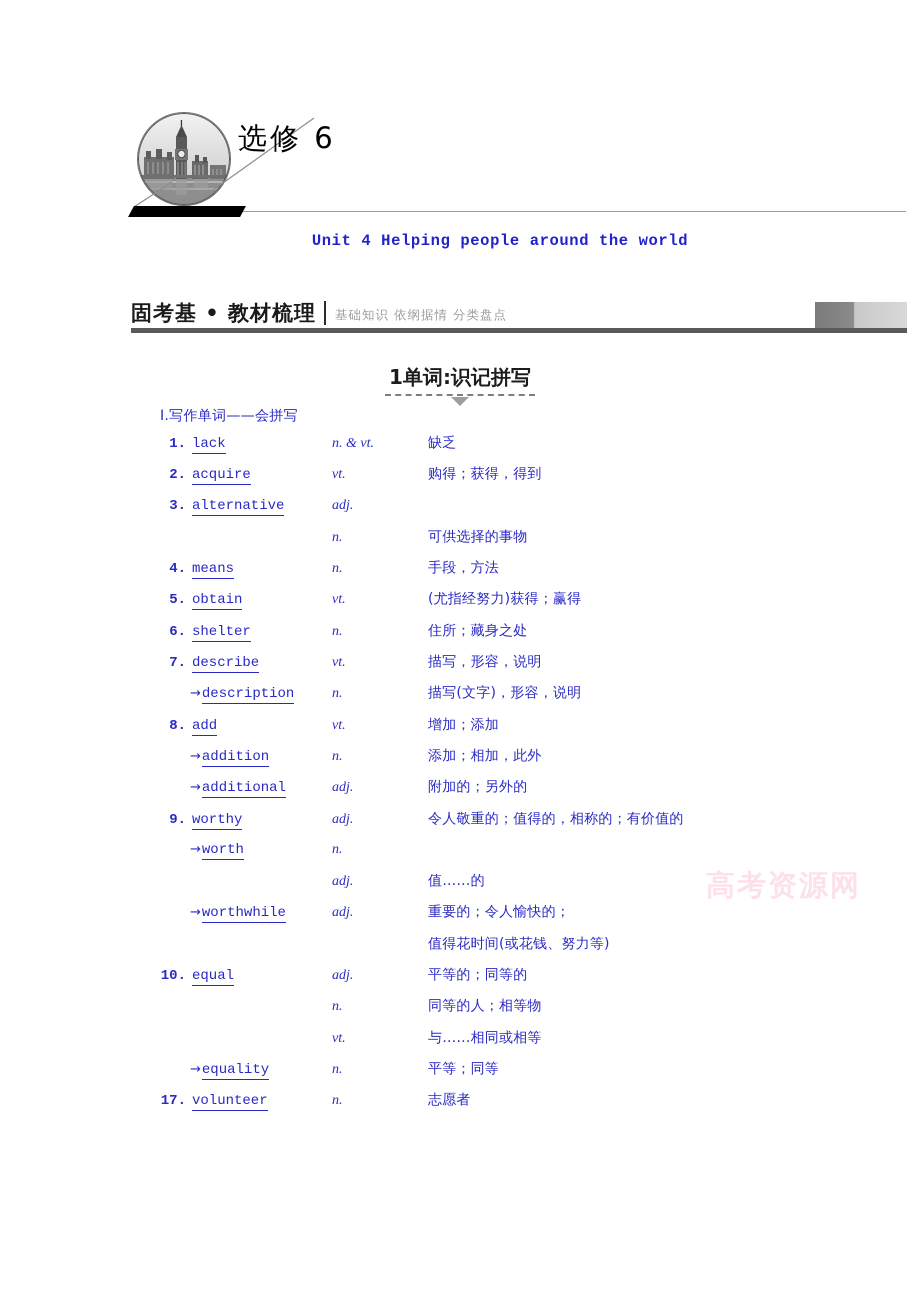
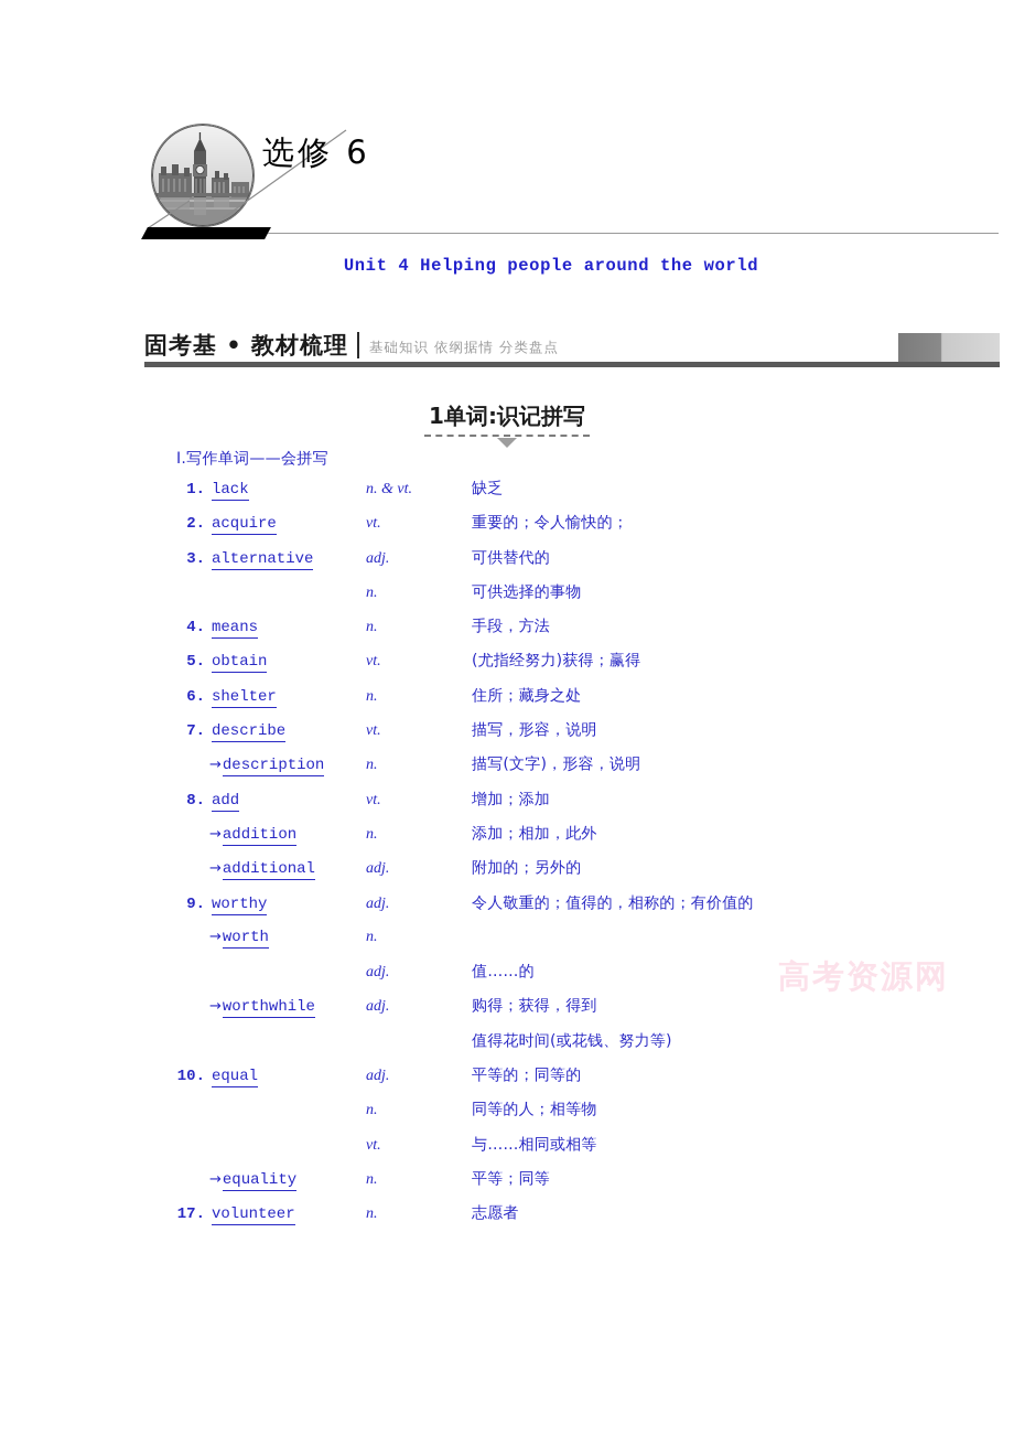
  选修 6
  Unit 4 Helping people around the world
  固考基 • 教材梳理
  基础知识 依纲据情 分类盘点
  1单词:识记拼写
  Ⅰ.写作单词——会拼写
  1.
  lack
  n. & vt.
  缺乏
  2.
  acquire
  vt.
- 购得；获得，得到
+ 重要的；令人愉快的；
  3.
  alternative
  adj.
+ 可供替代的
  n.
  可供选择的事物
  4.
  means
  n.
  手段，方法
  5.
  obtain
  vt.
  (尤指经努力)获得；赢得
  6.
  shelter
  n.
  住所；藏身之处
  7.
  describe
  vt.
  描写，形容，说明
  →description
  n.
  描写(文字)，形容，说明
  8.
  add
  vt.
  增加；添加
  →addition
  n.
  添加；相加，此外
  →additional
  adj.
  附加的；另外的
  9.
  worthy
  adj.
  令人敬重的；值得的，相称的；有价值的
  →worth
  n.
  adj.
  值……的
  →worthwhile
  adj.
- 重要的；令人愉快的；
+ 购得；获得，得到
  值得花时间(或花钱、努力等)
  10.
  equal
  adj.
  平等的；同等的
  n.
  同等的人；相等物
  vt.
  与……相同或相等
  →equality
  n.
  平等；同等
  17.
  volunteer
  n.
  志愿者
  高考资源网
